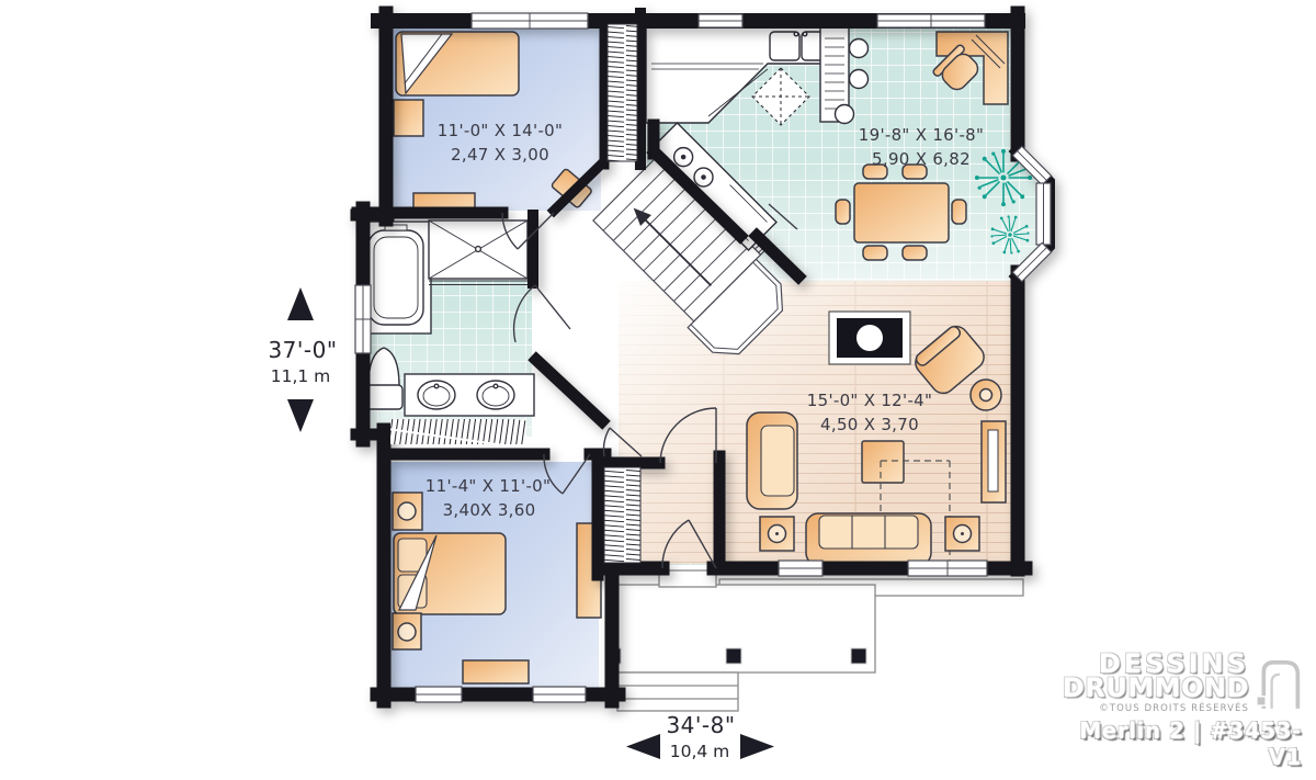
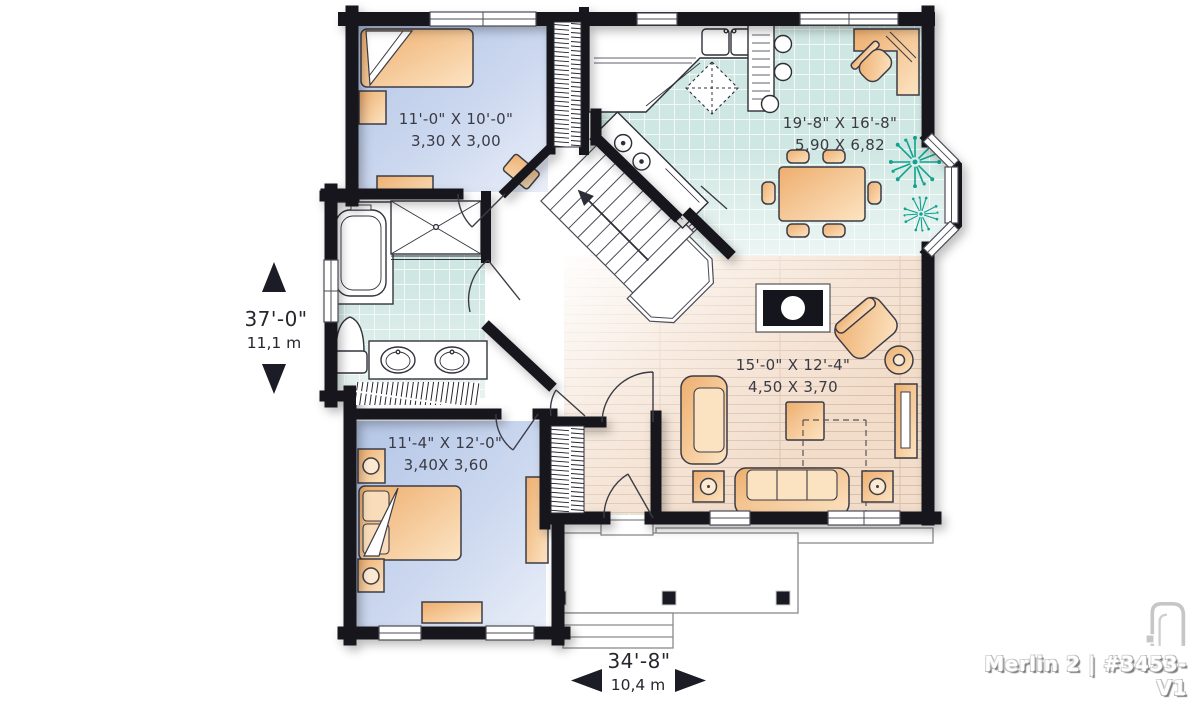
  37'-0"
  11,1 m
  34'-8"
  10,4 m
- 11'-0" X 14'-0"
+ 11'-0" X 10'-0"
- 2,47 X 3,00
+ 3,30 X 3,00
  19'-8" X 16'-8"
  5,90 X 6,82
  15'-0" X 12'-4"
  4,50 X 3,70
- 11'-4" X 11'-0"
+ 11'-4" X 12'-0"
  3,40X 3,60
- DESSINS
- DRUMMOND
- ©TOUS DROITS RÉSERVÉS
  Merlin 2 | #3453-V1
